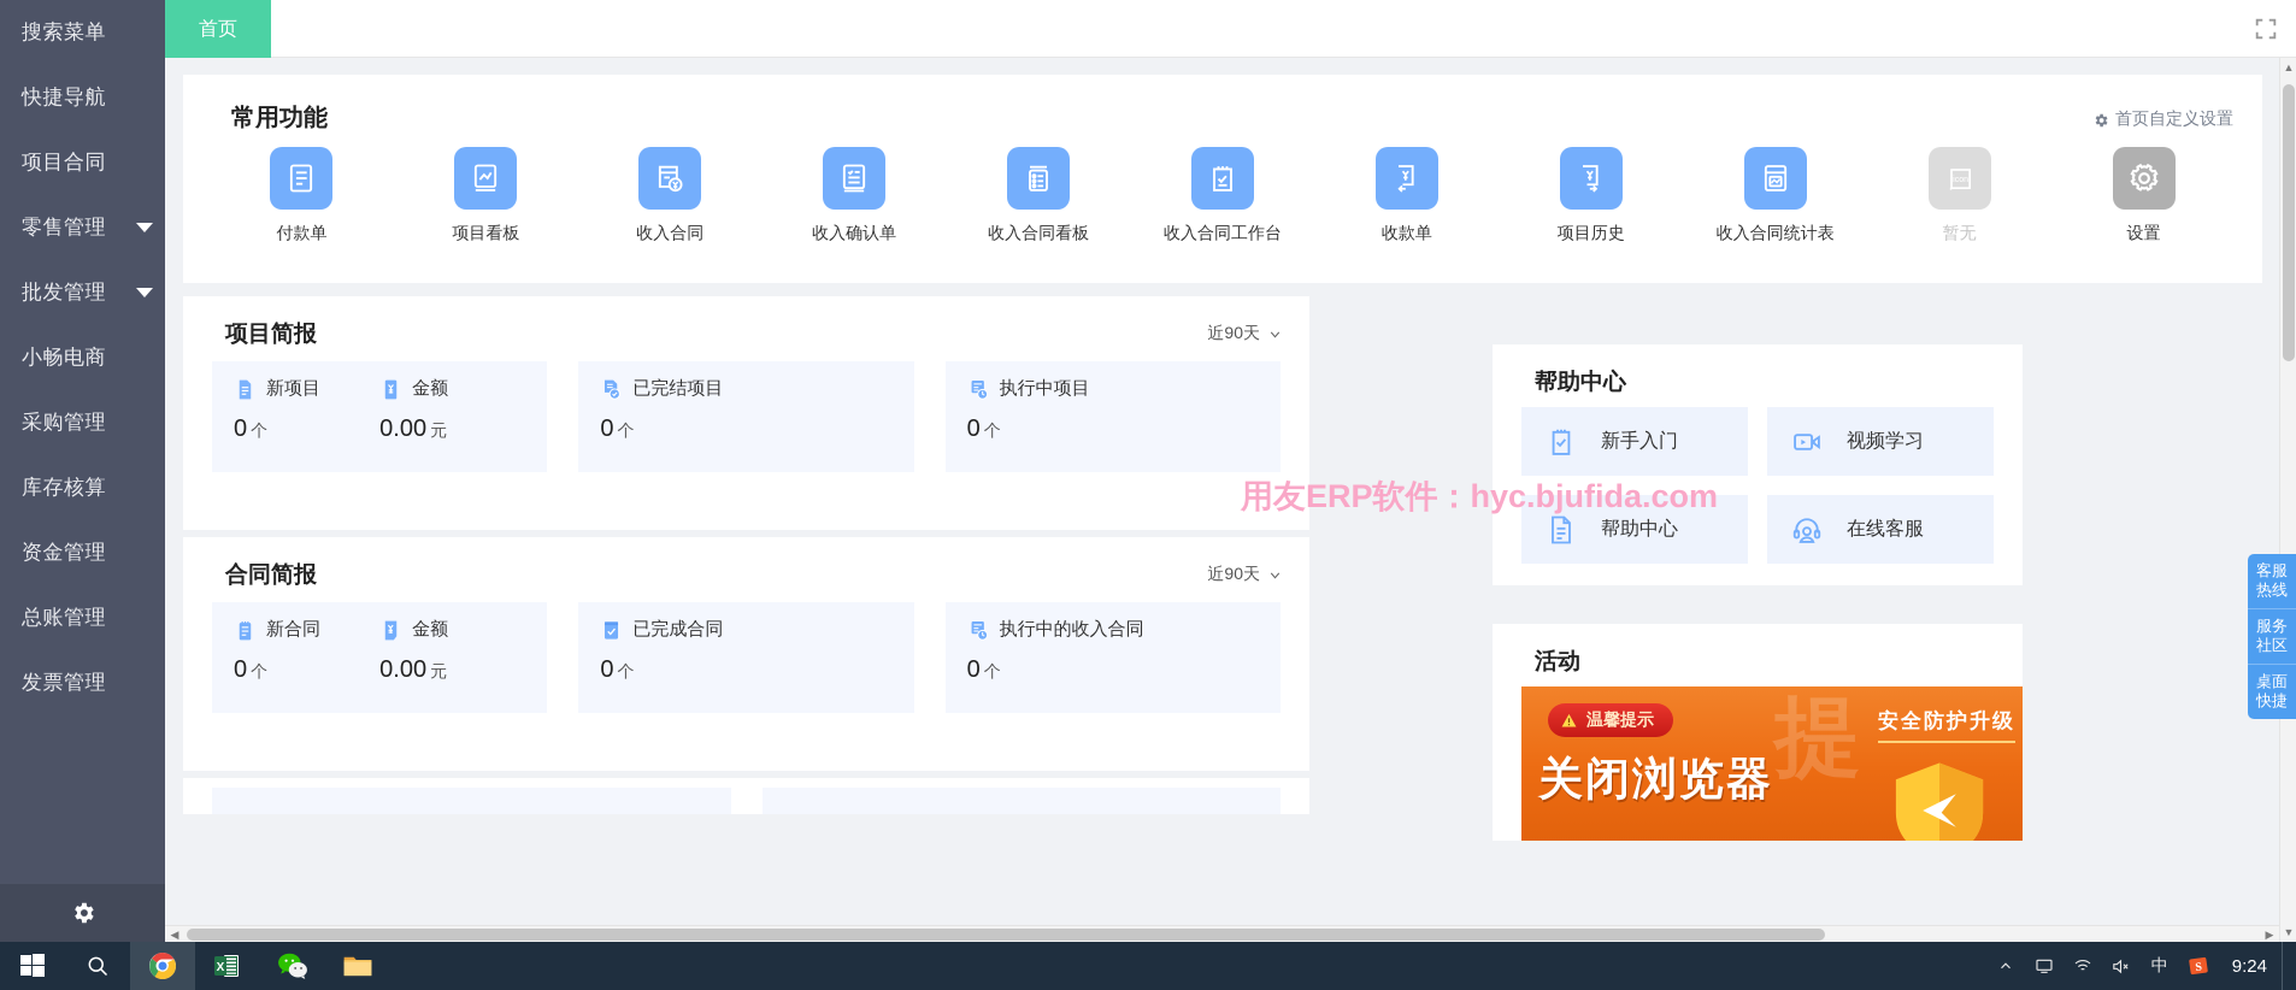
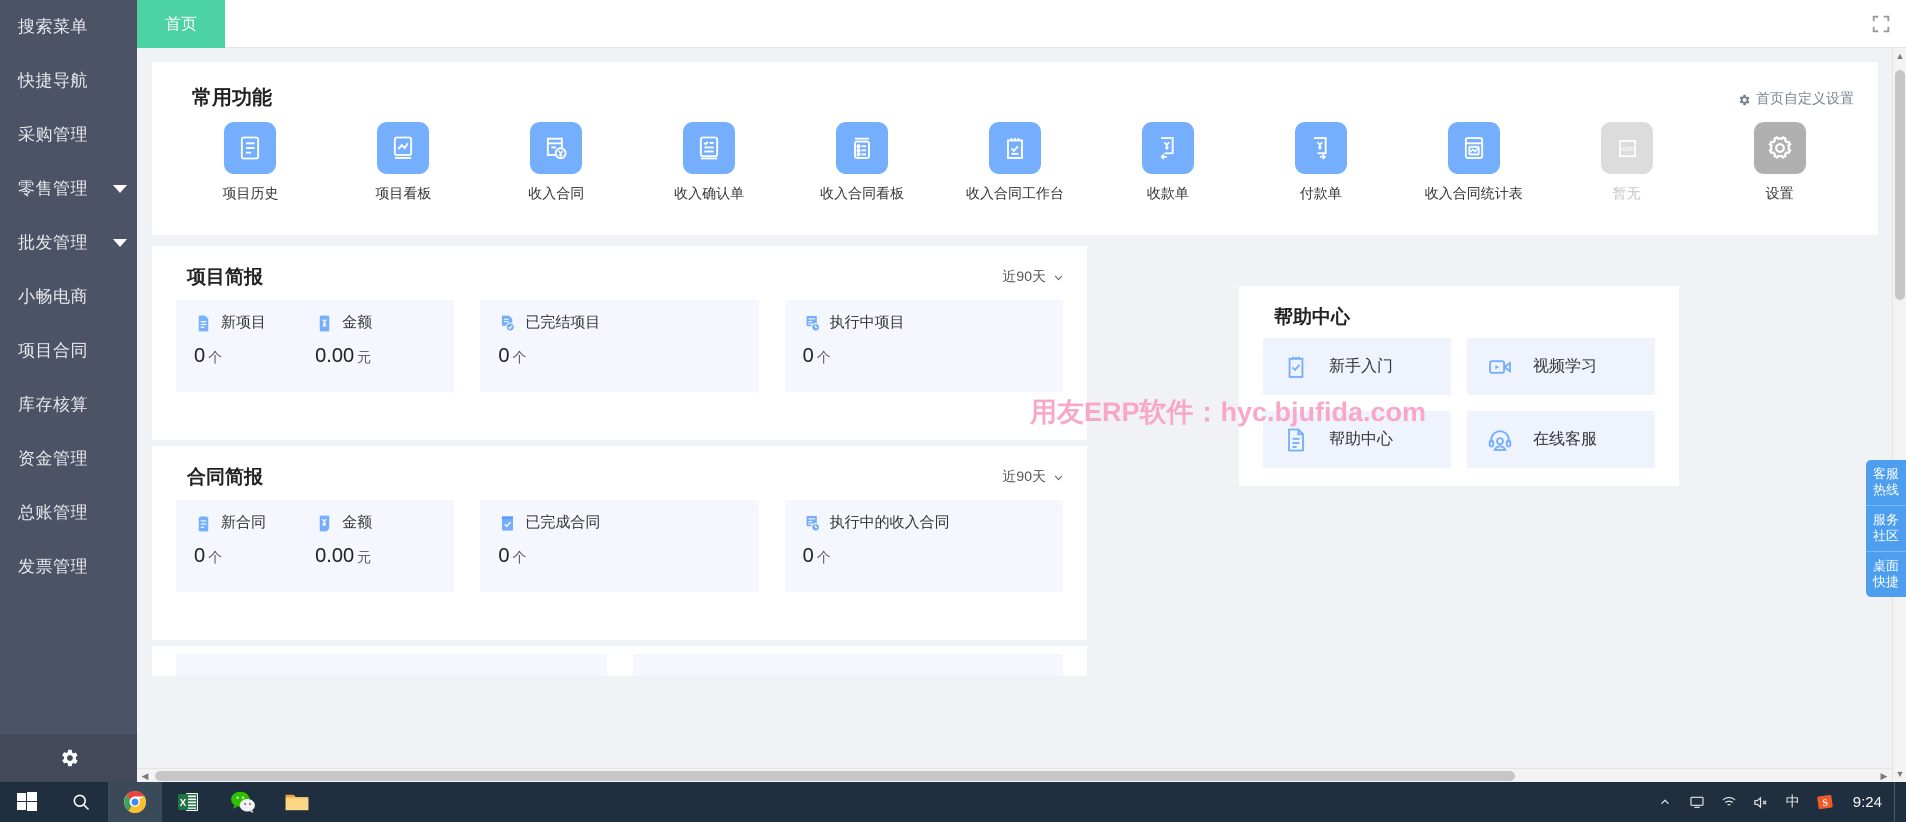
  搜索菜单
  快捷导航
- 项目合同
+ 采购管理
  零售管理
  批发管理
  小畅电商
- 采购管理
+ 项目合同
  库存核算
  资金管理
  总账管理
  发票管理
  首页
  常用功能
  首页自定义设置
- 付款单
+ 项目历史
  项目看板
  收入合同
  收入确认单
  收入合同看板
  收入合同工作台
  收款单
- 项目历史
+ 付款单
  收入合同统计表
  暂无
  设置
  项目简报
  近90天
  新项目
  0 个
  金额
  0.00 元
  已完结项目
  0 个
  执行中项目
  0 个
  合同简报
  近90天
  新合同
  0 个
  金额
  0.00 元
  已完成合同
  0 个
  执行中的收入合同
  0 个
  帮助中心
  新手入门
  视频学习
  帮助中心
  在线客服
- 活动
- 提
- 温馨提示
- 安全防护升级
- 关闭浏览器
  用友ERP软件：hyc.bjufida.com
  客服
  热线
  服务
  社区
  桌面
  快捷
  ▲
  ▼
  ◀
  ▶
  X
  中
  9:24
